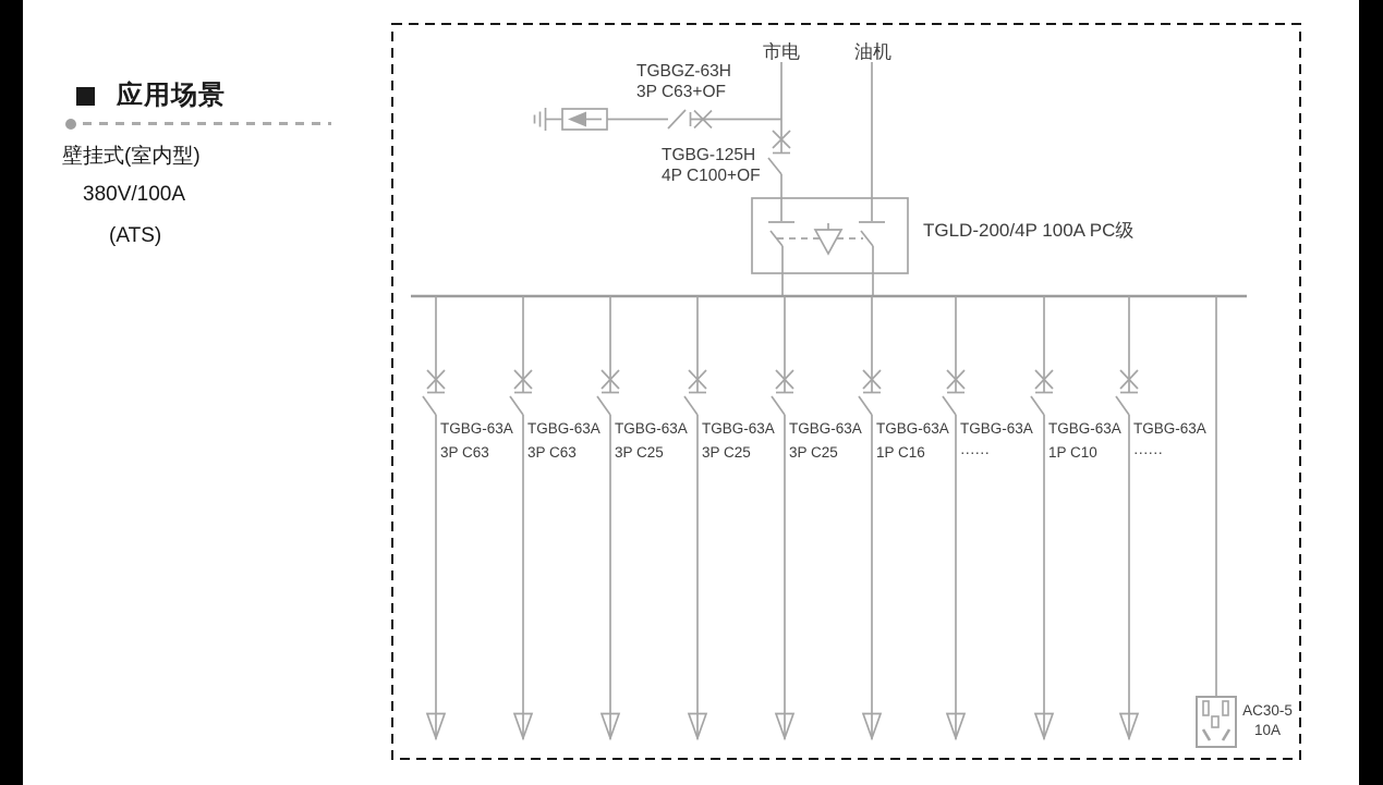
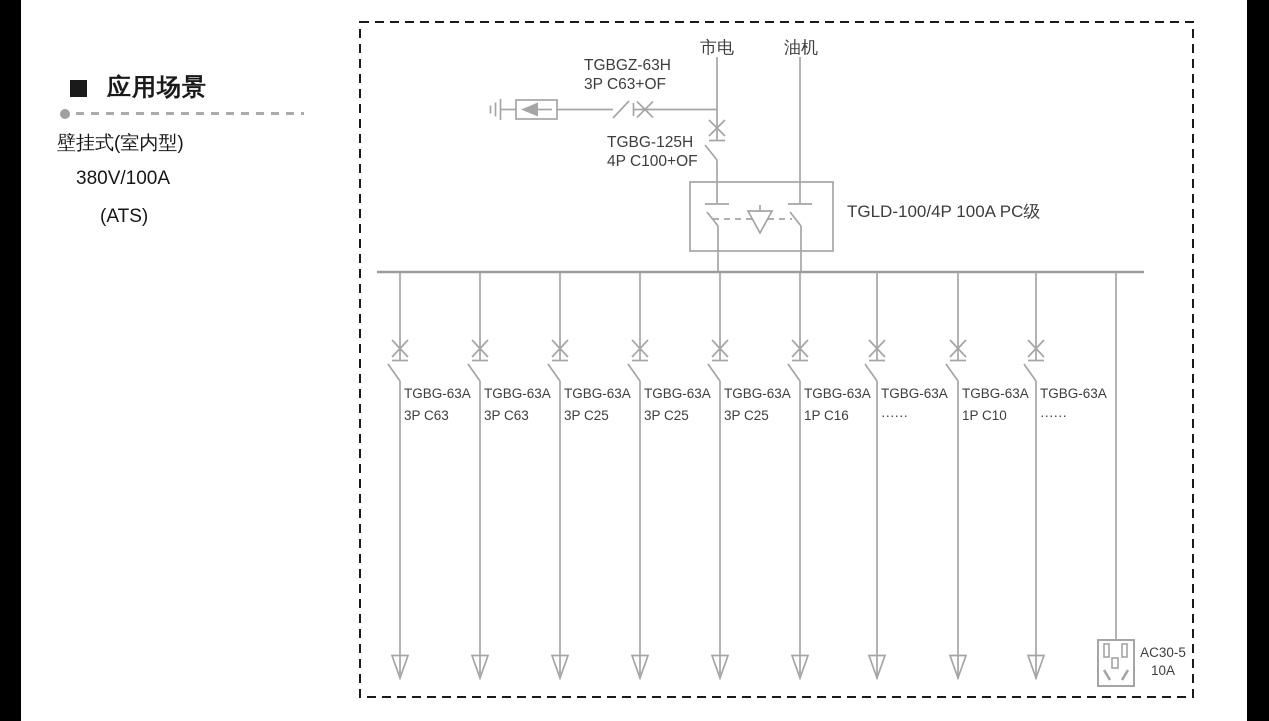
  应用场景
  壁挂式(室内型)
  380V/100A
  (ATS)
  市电
  油机
  TGBGZ-63H
  3P C63+OF
  TGBG-125H
  4P C100+OF
- TGLD-200/4P 100A PC级
+ TGLD-100/4P 100A PC级
  TGBG-63A
  3P C63
  TGBG-63A
  3P C63
  TGBG-63A
  3P C25
  TGBG-63A
  3P C25
  TGBG-63A
  3P C25
  TGBG-63A
  1P C16
  TGBG-63A
  ······
  TGBG-63A
  1P C10
  TGBG-63A
  ······
  AC30-5
  10A
